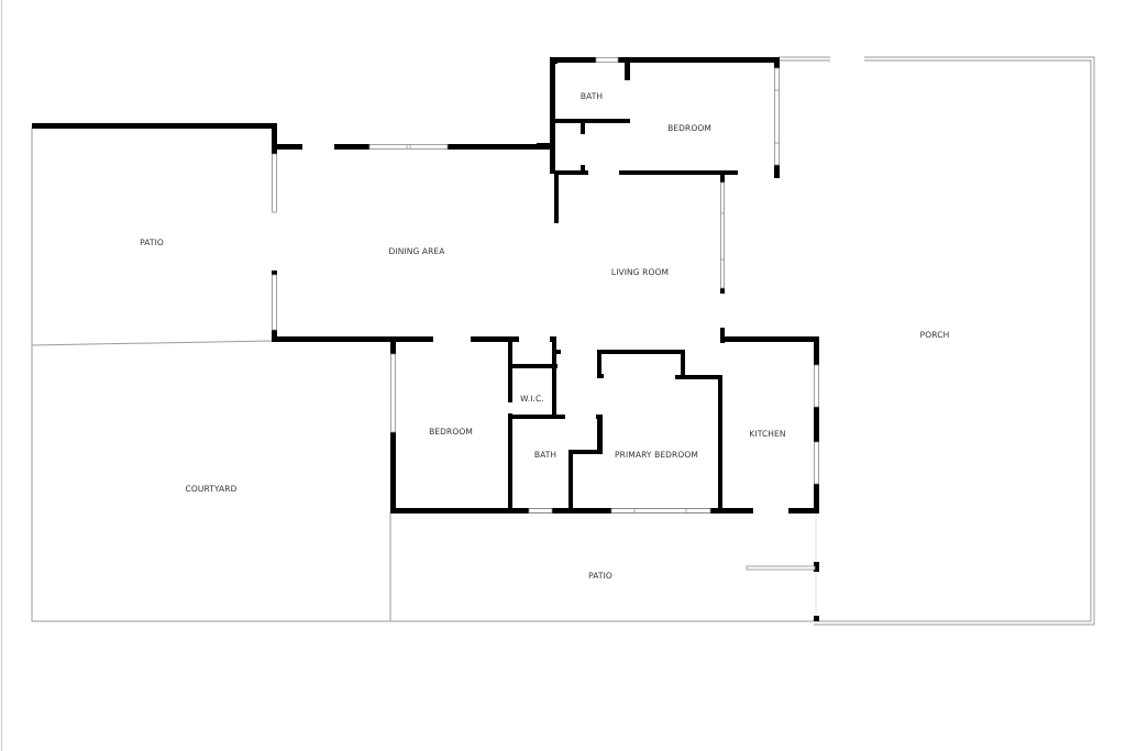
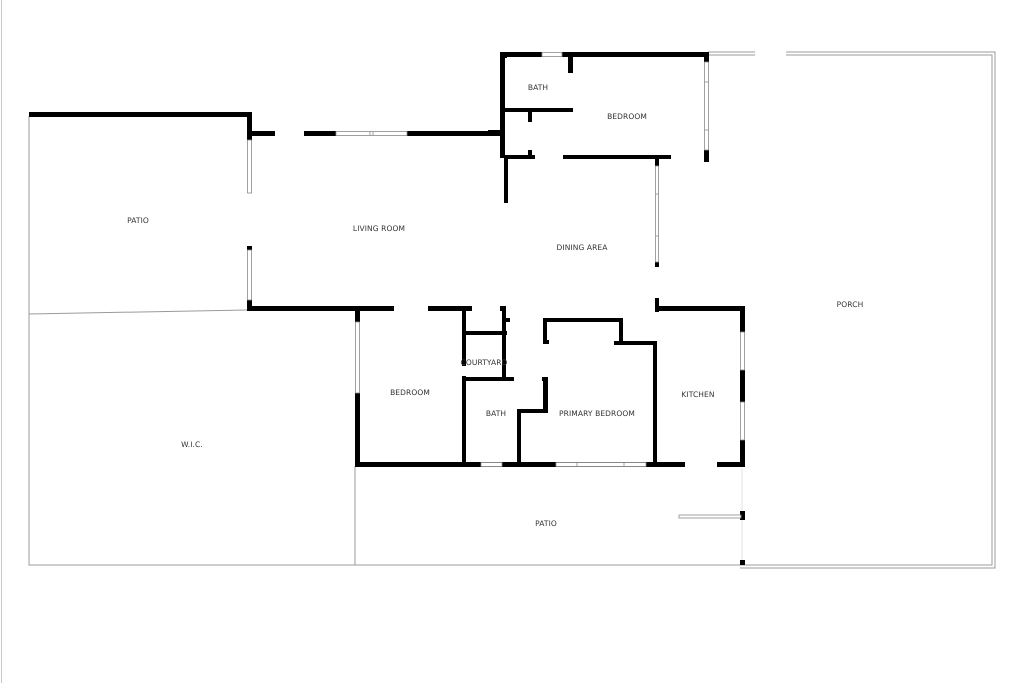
  PATIO
- DINING AREA
+ LIVING ROOM
  BATH
  BEDROOM
- LIVING ROOM
+ DINING AREA
  PORCH
  BEDROOM
- W.I.C.
+ COURTYARD
  BATH
  PRIMARY BEDROOM
  KITCHEN
- COURTYARD
+ W.I.C.
  PATIO
